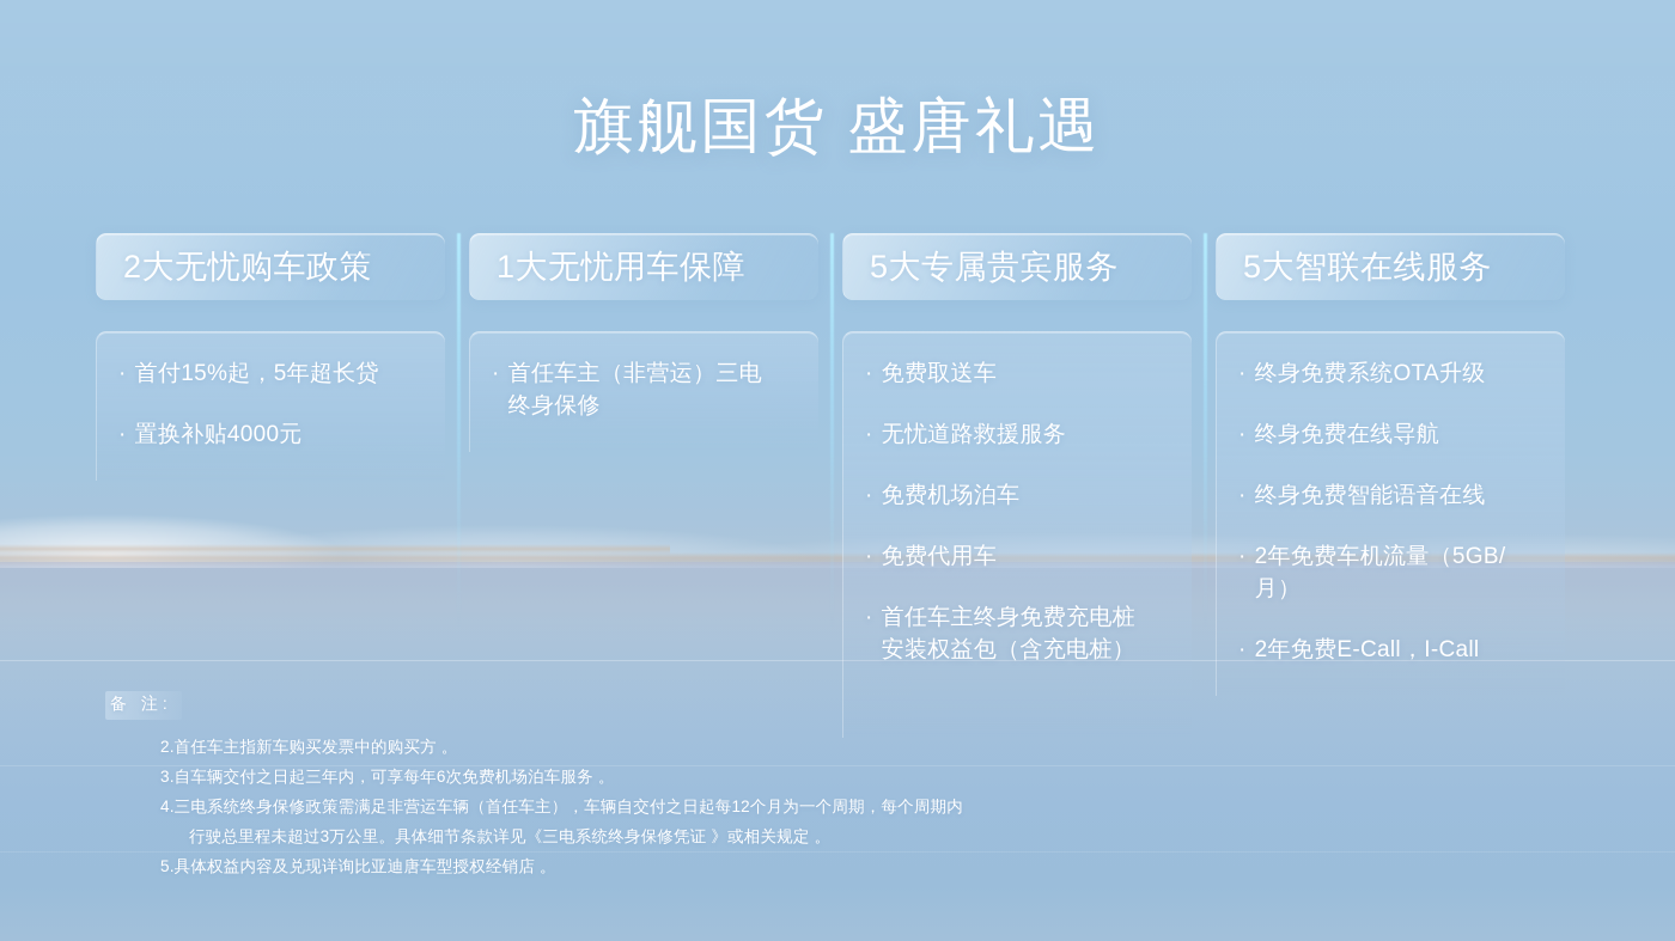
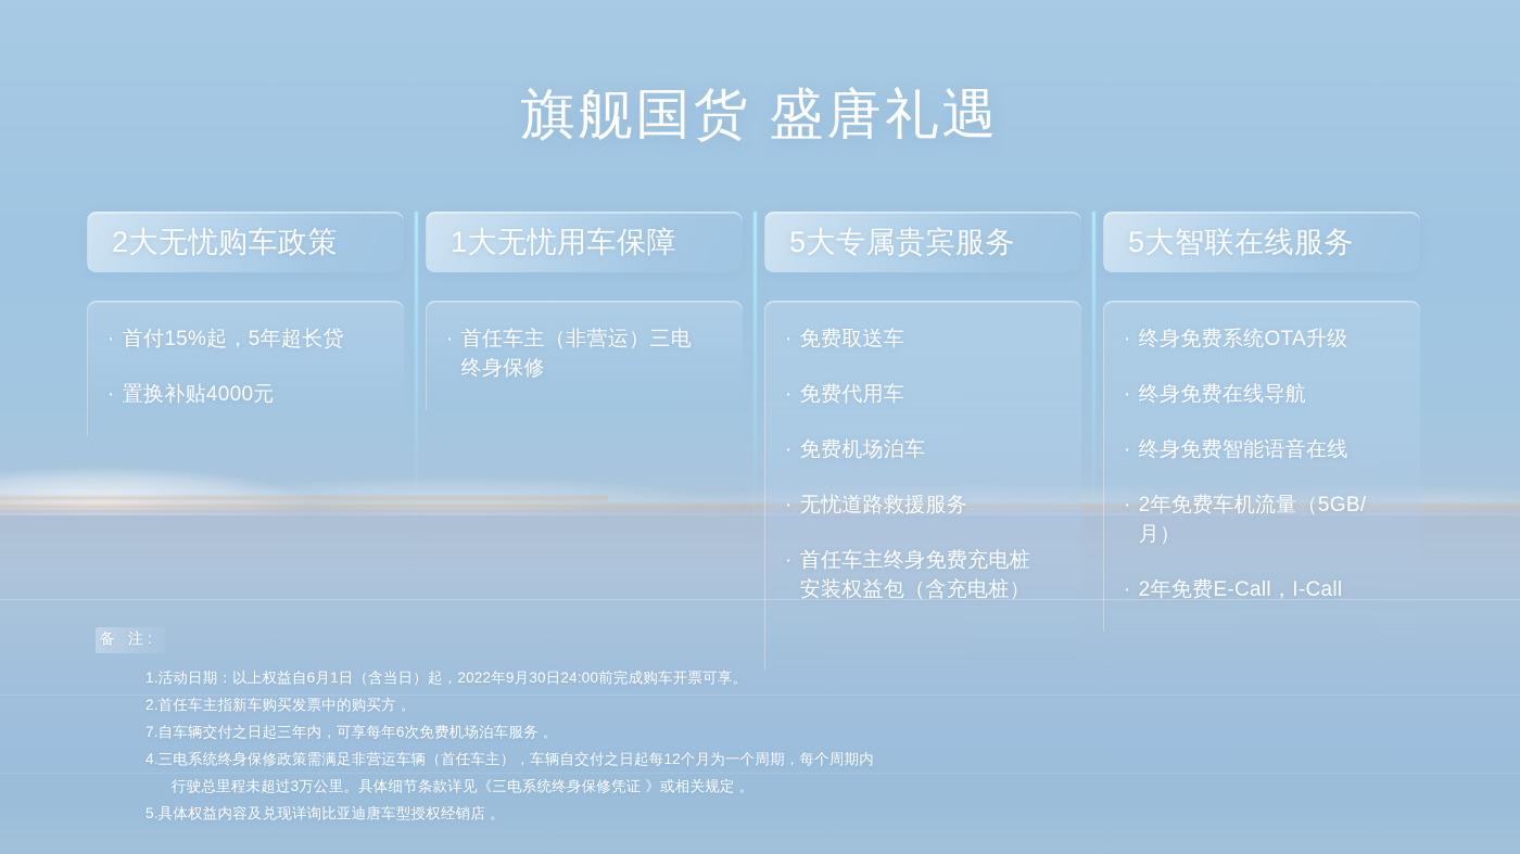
  旗舰国货 盛唐礼遇
  2大无忧购车政策
  ·
  首付15%起，5年超长贷
  ·
  置换补贴4000元
  1大无忧用车保障
  ·
  首任车主（非营运）三电
  终身保修
  5大专属贵宾服务
  ·
  免费取送车
  ·
- 无忧道路救援服务
+ 免费代用车
  ·
  免费机场泊车
  ·
- 免费代用车
+ 无忧道路救援服务
  ·
  首任车主终身免费充电桩
  安装权益包（含充电桩）
  5大智联在线服务
  ·
  终身免费系统OTA升级
  ·
  终身免费在线导航
  ·
  终身免费智能语音在线
  ·
  2年免费车机流量（5GB/月）
  ·
  2年免费E-Call，I-Call
  备 注:
+ 1.活动日期：以上权益自6月1日（含当日）起，2022年9月30日24:00前完成购车开票可享。
  2.首任车主指新车购买发票中的购买方 。
- 3.自车辆交付之日起三年内，可享每年6次免费机场泊车服务 。
+ 7.自车辆交付之日起三年内，可享每年6次免费机场泊车服务 。
  4.三电系统终身保修政策需满足非营运车辆（首任车主），车辆自交付之日起每12个月为一个周期，每个周期内
  行驶总里程未超过3万公里。具体细节条款详见《三电系统终身保修凭证 》或相关规定 。
  5.具体权益内容及兑现详询比亚迪唐车型授权经销店 。
